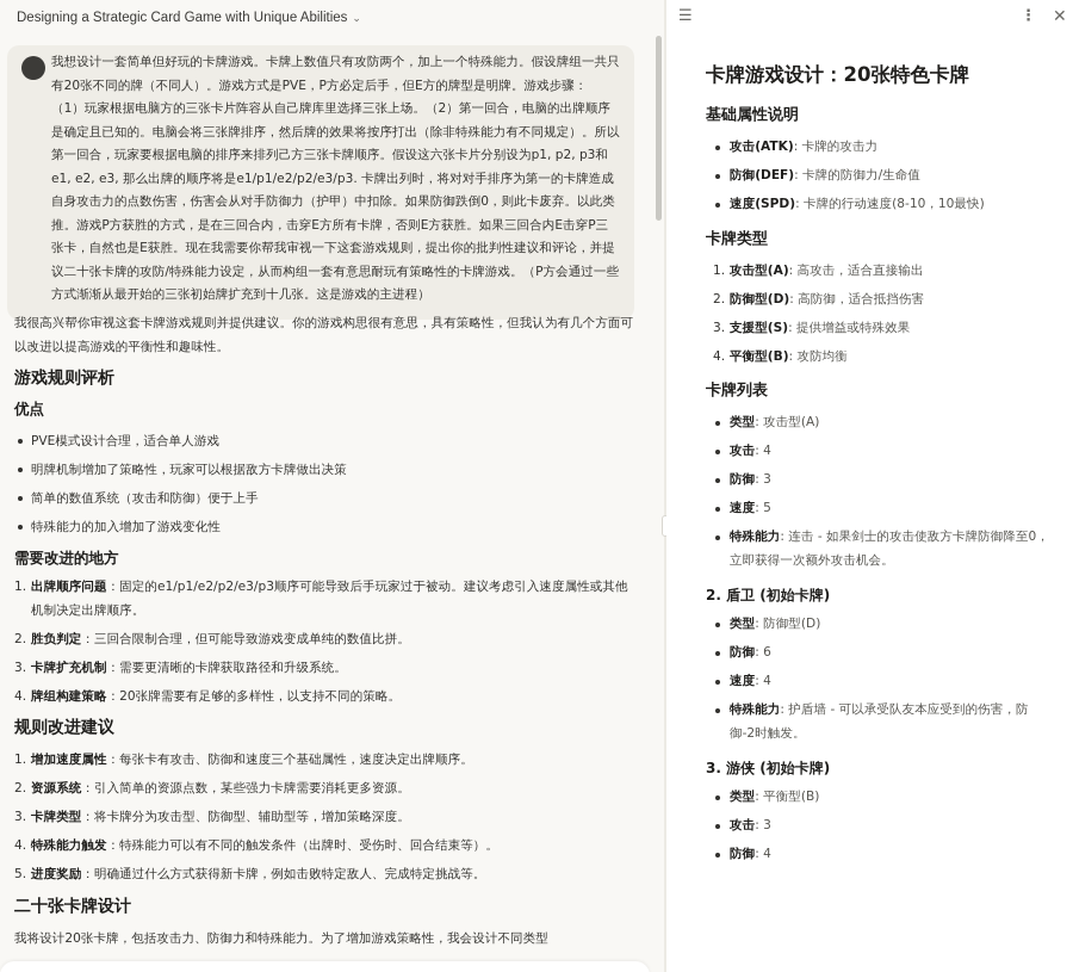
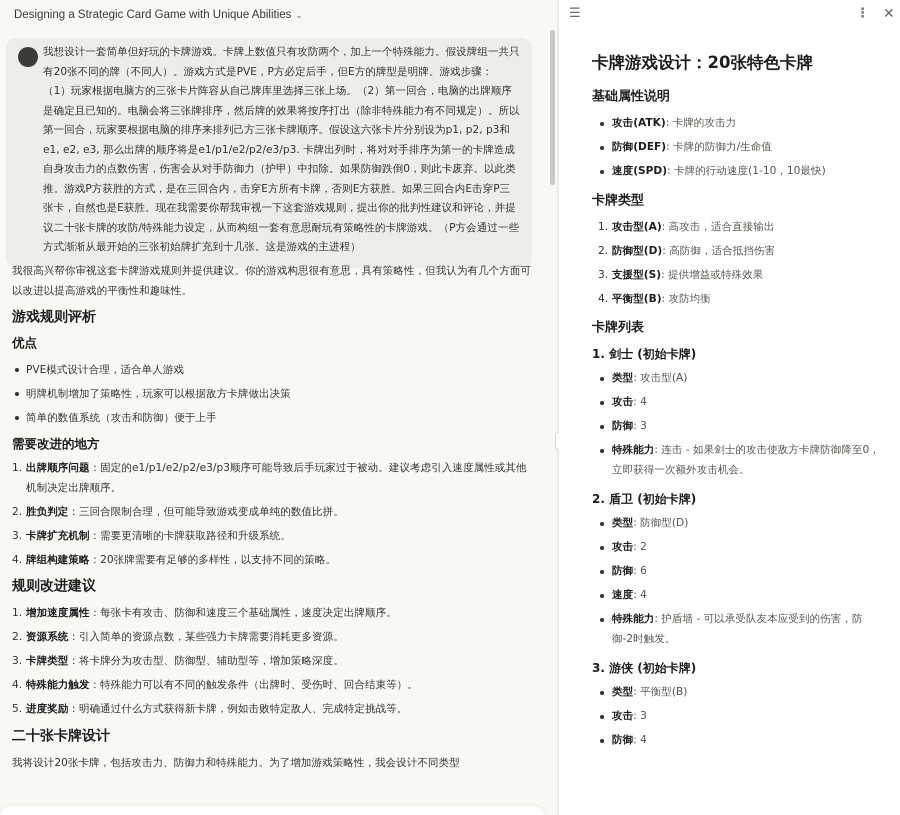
  Designing a Strategic Card Game with Unique Abilities
  ⌄
  我想设计一套简单但好玩的卡牌游戏。卡牌上数值只有攻防两个，加上一个特殊能力。假设牌组一共只有20张不同的牌（不同人）。游戏方式是PVE，P方必定后手，但E方的牌型是明牌。游戏步骤：（1）玩家根据电脑方的三张卡片阵容从自己牌库里选择三张上场。（2）第一回合，电脑的出牌顺序是确定且已知的。电脑会将三张牌排序，然后牌的效果将按序打出（除非特殊能力有不同规定）。所以第一回合，玩家要根据电脑的排序来排列己方三张卡牌顺序。假设这六张卡片分别设为p1, p2, p3和e1, e2, e3, 那么出牌的顺序将是e1/p1/e2/p2/e3/p3. 卡牌出列时，将对对手排序为第一的卡牌造成自身攻击力的点数伤害，伤害会从对手防御力（护甲）中扣除。如果防御跌倒0，则此卡废弃。以此类推。游戏P方获胜的方式，是在三回合内，击穿E方所有卡牌，否则E方获胜。如果三回合内E击穿P三张卡，自然也是E获胜。现在我需要你帮我审视一下这套游戏规则，提出你的批判性建议和评论，并提议二十张卡牌的攻防/特殊能力设定，从而构组一套有意思耐玩有策略性的卡牌游戏。（P方会通过一些方式渐渐从最开始的三张初始牌扩充到十几张。这是游戏的主进程）
  我很高兴帮你审视这套卡牌游戏规则并提供建议。你的游戏构思很有意思，具有策略性，但我认为有几个方面可以改进以提高游戏的平衡性和趣味性。
  游戏规则评析
  优点
  PVE模式设计合理，适合单人游戏
  明牌机制增加了策略性，玩家可以根据敌方卡牌做出决策
  简单的数值系统（攻击和防御）便于上手
- 特殊能力的加入增加了游戏变化性
  需要改进的地方
  1.
  出牌顺序问题：固定的e1/p1/e2/p2/e3/p3顺序可能导致后手玩家过于被动。建议考虑引入速度属性或其他机制决定出牌顺序。
  2.
  胜负判定：三回合限制合理，但可能导致游戏变成单纯的数值比拼。
  3.
  卡牌扩充机制：需要更清晰的卡牌获取路径和升级系统。
  4.
  牌组构建策略：20张牌需要有足够的多样性，以支持不同的策略。
  规则改进建议
  1.
  增加速度属性：每张卡有攻击、防御和速度三个基础属性，速度决定出牌顺序。
  2.
  资源系统：引入简单的资源点数，某些强力卡牌需要消耗更多资源。
  3.
  卡牌类型：将卡牌分为攻击型、防御型、辅助型等，增加策略深度。
  4.
  特殊能力触发：特殊能力可以有不同的触发条件（出牌时、受伤时、回合结束等）。
  5.
  进度奖励：明确通过什么方式获得新卡牌，例如击败特定敌人、完成特定挑战等。
  二十张卡牌设计
  我将设计20张卡牌，包括攻击力、防御力和特殊能力。为了增加游戏策略性，我会设计不同类型
  ☰
  ⋮
  ✕
  卡牌游戏设计：20张特色卡牌
  基础属性说明
  攻击(ATK): 卡牌的攻击力
  防御(DEF): 卡牌的防御力/生命值
- 速度(SPD): 卡牌的行动速度(8-10，10最快)
+ 速度(SPD): 卡牌的行动速度(1-10，10最快)
  卡牌类型
  1.
  攻击型(A): 高攻击，适合直接输出
  2.
  防御型(D): 高防御，适合抵挡伤害
  3.
  支援型(S): 提供增益或特殊效果
  4.
  平衡型(B): 攻防均衡
  卡牌列表
+ 1. 剑士 (初始卡牌)
  类型: 攻击型(A)
  攻击: 4
  防御: 3
- 速度: 5
  特殊能力: 连击 - 如果剑士的攻击使敌方卡牌防御降至0，立即获得一次额外攻击机会。
  2. 盾卫 (初始卡牌)
  类型: 防御型(D)
+ 攻击: 2
  防御: 6
  速度: 4
  特殊能力: 护盾墙 - 可以承受队友本应受到的伤害，防御-2时触发。
  3. 游侠 (初始卡牌)
  类型: 平衡型(B)
  攻击: 3
  防御: 4
